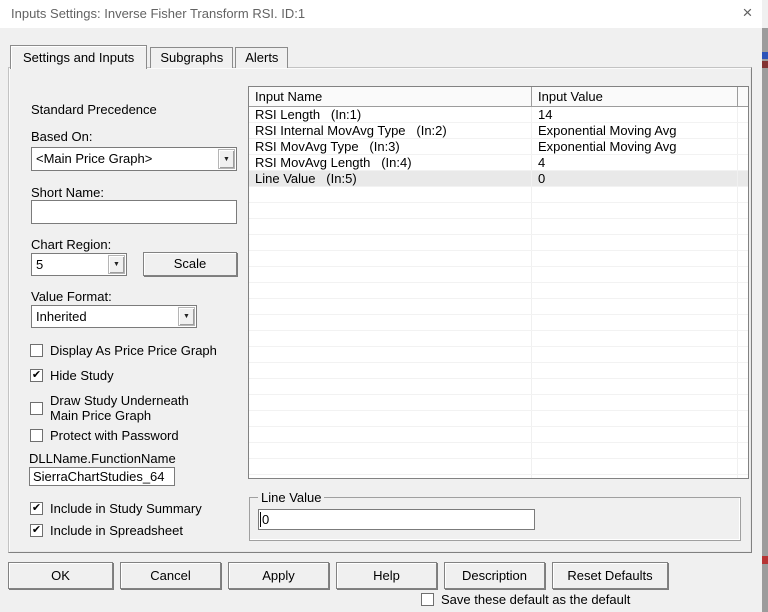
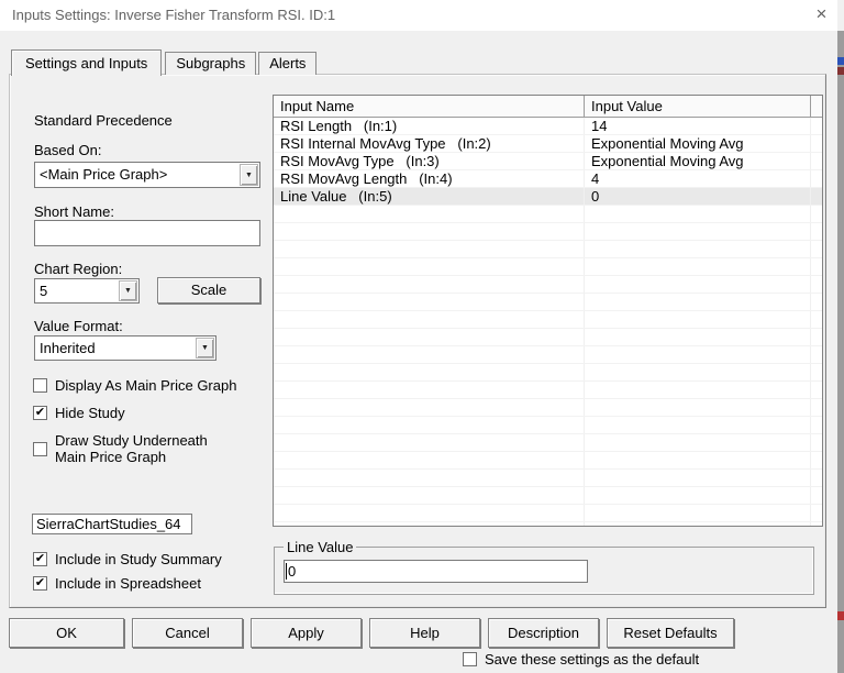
  Inputs Settings: Inverse Fisher Transform RSI. ID:1
  ×
  Settings and Inputs
  Subgraphs
  Alerts
  Standard Precedence
  Based On:
  <Main Price Graph>
  Short Name:
  Chart Region:
  5
  Scale
  Value Format:
  Inherited
- Display As Price Price Graph
+ Display As Main Price Graph
  Hide Study
  Draw Study Underneath
  Main Price Graph
- Protect with Password
- DLLName.FunctionName
  SierraChartStudies_64
  Include in Study Summary
  Include in Spreadsheet
  Input Name
  Input Value
  RSI Length (In:1)
  14
  RSI Internal MovAvg Type (In:2)
  Exponential Moving Avg
  RSI MovAvg Type (In:3)
  Exponential Moving Avg
  RSI MovAvg Length (In:4)
  4
  Line Value (In:5)
  0
  Line Value
  0
  OK
  Cancel
  Apply
  Help
  Description
  Reset Defaults
- Save these default as the default
+ Save these settings as the default
